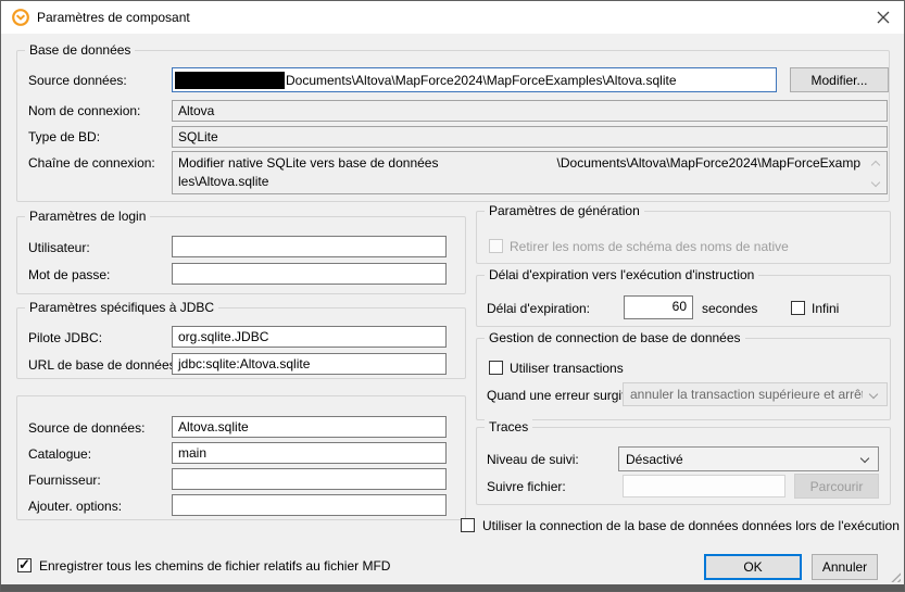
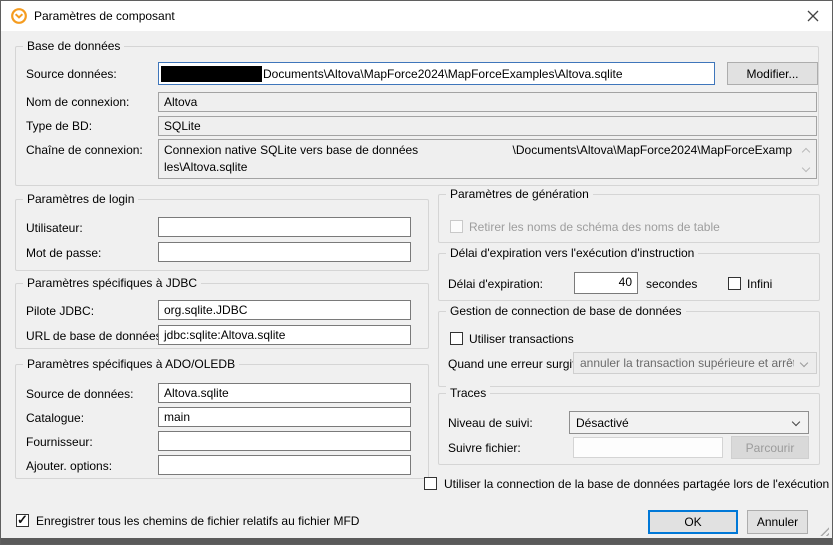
  Paramètres de composant
  Base de données
  Source données:
  Documents\Altova\MapForce2024\MapForceExamples\Altova.sqlite
  Modifier...
  Nom de connexion:
  Altova
  Type de BD:
  SQLite
  Chaîne de connexion:
- Modifier native SQLite vers base de données
+ Connexion native SQLite vers base de données
  \Documents\Altova\MapForce2024\MapForceExamp
  les\Altova.sqlite
  Paramètres de login
  Utilisateur:
  Mot de passe:
  Paramètres spécifiques à JDBC
  Pilote JDBC:
  org.sqlite.JDBC
  URL de base de donnée
  jdbc:sqlite:Altova.sqlite
+ Paramètres spécifiques à ADO/OLEDB
  Source de données:
  Altova.sqlite
  Catalogue:
  main
  Fournisseur:
  Ajouter. options:
  Paramètres de génération
- Retirer les noms de schéma des noms de native
+ Retirer les noms de schéma des noms de table
  Délai d'expiration vers l'exécution d'instruction
  Délai d'expiration:
- 60
+ 40
  secondes
  Infini
  Gestion de connection de base de données
  Utiliser transactions
  Quand une erreur surgi
  annuler la transaction supérieure et arrê
  Traces
  Niveau de suivi:
  Désactivé
  Suivre fichier:
  Parcourir
- Utiliser la connection de la base de données données lors de l'exécution
+ Utiliser la connection de la base de données partagée lors de l'exécution
  Enregistrer tous les chemins de fichier relatifs au fichier MFD
  OK
  Annuler
